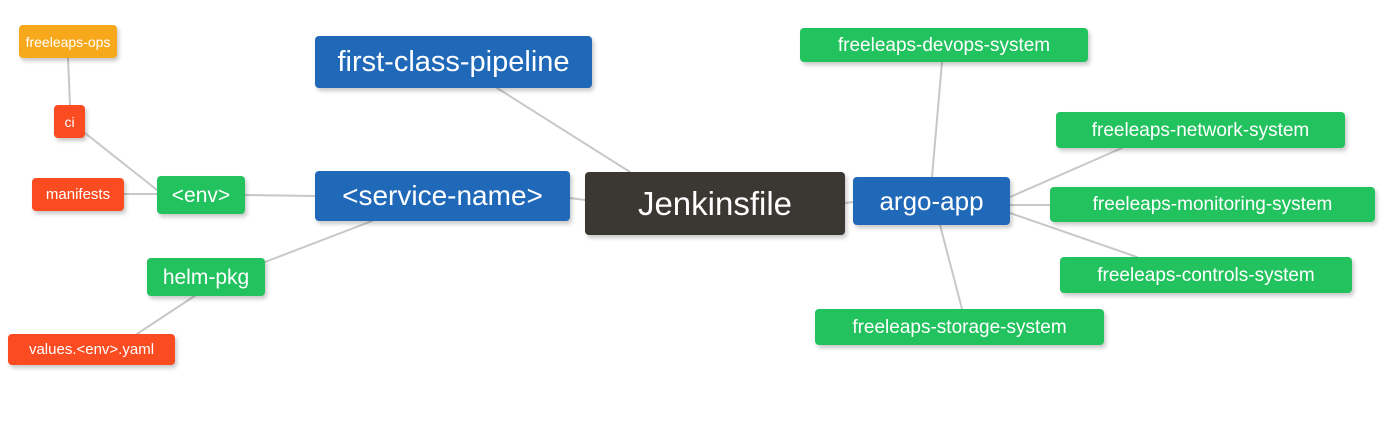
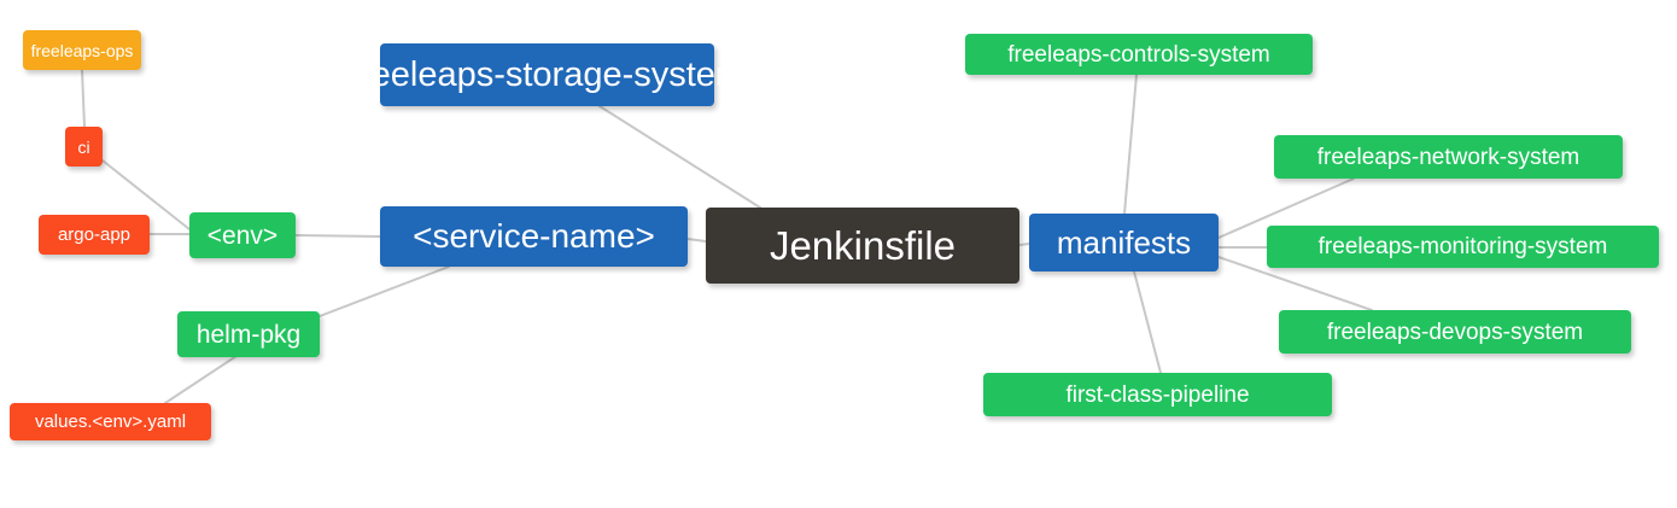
  freeleaps-ops
  ci
- manifests
+ argo-app
  <env>
  helm-pkg
  values.<env>.yaml
- first-class-pipeline
+ freeleaps-storage-system
  <service-name>
  Jenkinsfile
- argo-app
+ manifests
- freeleaps-devops-system
+ freeleaps-controls-system
  freeleaps-network-system
  freeleaps-monitoring-system
- freeleaps-controls-system
+ freeleaps-devops-system
- freeleaps-storage-system
+ first-class-pipeline
